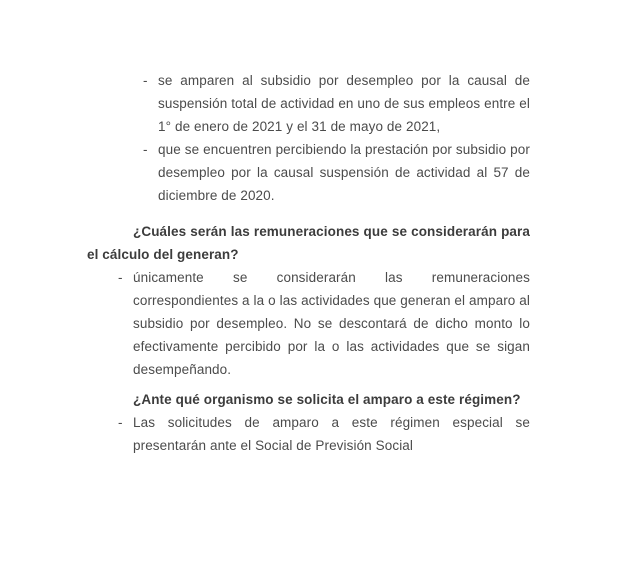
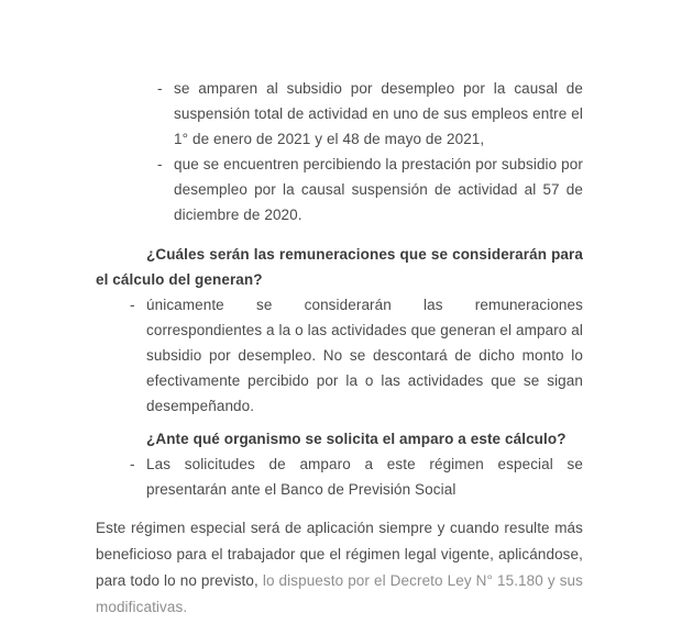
  -
- se amparen al subsidio por desempleo por la causal de suspensión total de actividad en uno de sus empleos entre el 1° de enero de 2021 y el 31 de mayo de 2021,
+ se amparen al subsidio por desempleo por la causal de suspensión total de actividad en uno de sus empleos entre el 1° de enero de 2021 y el 48 de mayo de 2021,
  -
  que se encuentren percibiendo la prestación por subsidio por desempleo por la causal suspensión de actividad al 57 de diciembre de 2020.
  ¿Cuáles serán las remuneraciones que se considerarán para el cálculo del generan?
  -
  únicamente se considerarán las remuneraciones correspondientes a la o las actividades que generan el amparo al subsidio por desempleo. No se descontará de dicho monto lo efectivamente percibido por la o las actividades que se sigan desempeñando.
- ¿Ante qué organismo se solicita el amparo a este régimen?
+ ¿Ante qué organismo se solicita el amparo a este cálculo?
  -
- Las solicitudes de amparo a este régimen especial se presentarán ante el Social de Previsión Social
+ Las solicitudes de amparo a este régimen especial se presentarán ante el Banco de Previsión Social
+ Este régimen especial será de aplicación siempre y cuando resulte más beneficioso para el trabajador que el régimen legal vigente, aplicándose, para todo lo no previsto, lo dispuesto por el Decreto Ley N° 15.180 y sus modificativas.
